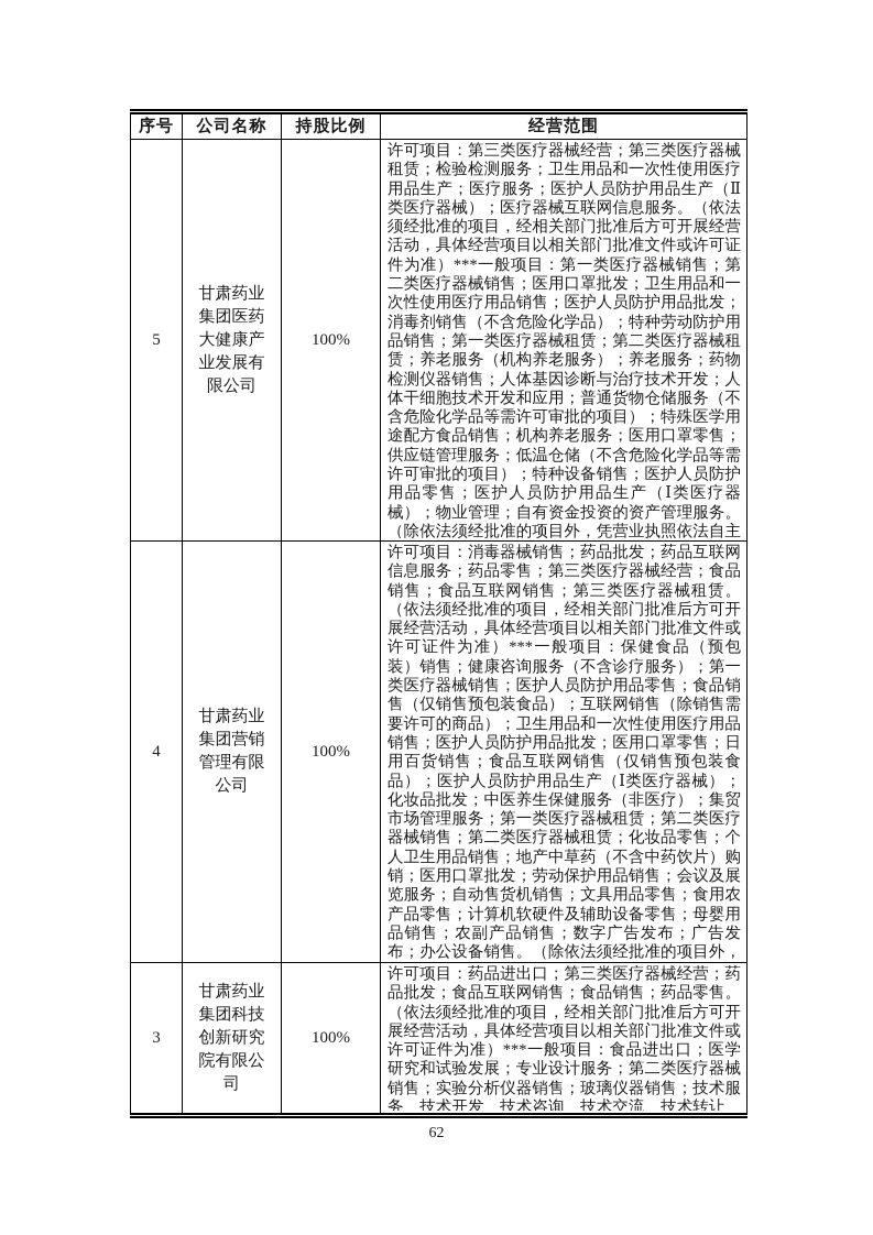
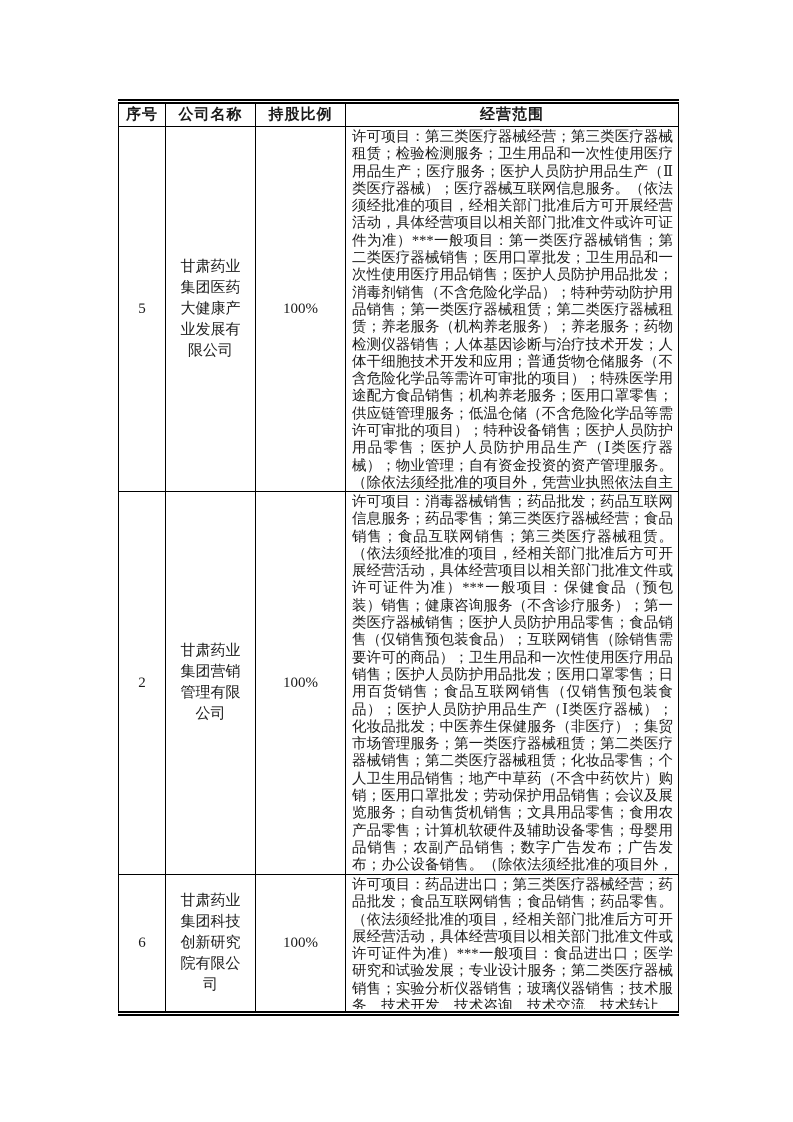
  序号	公司名称	持股比例	经营范围
  5	甘肃药业集团医药大健康产业发展有限公司	100%	许可项目：第三类医疗器械经营；第三类医疗器械租赁；检验检测服务；卫生用品和一次性使用医疗用品生产；医疗服务；医护人员防护用品生产（Ⅱ类医疗器械）；医疗器械互联网信息服务。（依法须经批准的项目，经相关部门批准后方可开展经营活动，具体经营项目以相关部门批准文件或许可证件为准）***一般项目：第一类医疗器械销售；第二类医疗器械销售；医用口罩批发；卫生用品和一次性使用医疗用品销售；医护人员防护用品批发；消毒剂销售（不含危险化学品）；特种劳动防护用品销售；第一类医疗器械租赁；第二类医疗器械租赁；养老服务（机构养老服务）；养老服务；药物检测仪器销售；人体基因诊断与治疗技术开发；人体干细胞技术开发和应用；普通货物仓储服务（不含危险化学品等需许可审批的项目）；特殊医学用途配方食品销售；机构养老服务；医用口罩零售；供应链管理服务；低温仓储（不含危险化学品等需许可审批的项目）；特种设备销售；医护人员防护用品零售；医护人员防护用品生产（Ⅰ类医疗器械）；物业管理；自有资金投资的资产管理服务。（除依法须经批准的项目外，凭营业执照依法自主
- 4	甘肃药业集团营销管理有限公司	100%	许可项目：消毒器械销售；药品批发；药品互联网信息服务；药品零售；第三类医疗器械经营；食品销售；食品互联网销售；第三类医疗器械租赁。（依法须经批准的项目，经相关部门批准后方可开展经营活动，具体经营项目以相关部门批准文件或许可证件为准）***一般项目：保健食品（预包装）销售；健康咨询服务（不含诊疗服务）；第一类医疗器械销售；医护人员防护用品零售；食品销售（仅销售预包装食品）；互联网销售（除销售需要许可的商品）；卫生用品和一次性使用医疗用品销售；医护人员防护用品批发；医用口罩零售；日用百货销售；食品互联网销售（仅销售预包装食品）；医护人员防护用品生产（Ⅰ类医疗器械）；化妆品批发；中医养生保健服务（非医疗）；集贸市场管理服务；第一类医疗器械租赁；第二类医疗器械销售；第二类医疗器械租赁；化妆品零售；个人卫生用品销售；地产中草药（不含中药饮片）购销；医用口罩批发；劳动保护用品销售；会议及展览服务；自动售货机销售；文具用品零售；食用农产品零售；计算机软硬件及辅助设备零售；母婴用品销售；农副产品销售；数字广告发布；广告发布；办公设备销售。（除依法须经批准的项目外，
+ 2	甘肃药业集团营销管理有限公司	100%	许可项目：消毒器械销售；药品批发；药品互联网信息服务；药品零售；第三类医疗器械经营；食品销售；食品互联网销售；第三类医疗器械租赁。（依法须经批准的项目，经相关部门批准后方可开展经营活动，具体经营项目以相关部门批准文件或许可证件为准）***一般项目：保健食品（预包装）销售；健康咨询服务（不含诊疗服务）；第一类医疗器械销售；医护人员防护用品零售；食品销售（仅销售预包装食品）；互联网销售（除销售需要许可的商品）；卫生用品和一次性使用医疗用品销售；医护人员防护用品批发；医用口罩零售；日用百货销售；食品互联网销售（仅销售预包装食品）；医护人员防护用品生产（Ⅰ类医疗器械）；化妆品批发；中医养生保健服务（非医疗）；集贸市场管理服务；第一类医疗器械租赁；第二类医疗器械销售；第二类医疗器械租赁；化妆品零售；个人卫生用品销售；地产中草药（不含中药饮片）购销；医用口罩批发；劳动保护用品销售；会议及展览服务；自动售货机销售；文具用品零售；食用农产品零售；计算机软硬件及辅助设备零售；母婴用品销售；农副产品销售；数字广告发布；广告发布；办公设备销售。（除依法须经批准的项目外，
- 3	甘肃药业集团科技创新研究院有限公司	100%	许可项目：药品进出口；第三类医疗器械经营；药品批发；食品互联网销售；食品销售；药品零售。（依法须经批准的项目，经相关部门批准后方可开展经营活动，具体经营项目以相关部门批准文件或许可证件为准）***一般项目：食品进出口；医学研究和试验发展；专业设计服务；第二类医疗器械销售；实验分析仪器销售；玻璃仪器销售；技术服务、技术开发、技术咨询、技术交流、技术转让、
+ 6	甘肃药业集团科技创新研究院有限公司	100%	许可项目：药品进出口；第三类医疗器械经营；药品批发；食品互联网销售；食品销售；药品零售。（依法须经批准的项目，经相关部门批准后方可开展经营活动，具体经营项目以相关部门批准文件或许可证件为准）***一般项目：食品进出口；医学研究和试验发展；专业设计服务；第二类医疗器械销售；实验分析仪器销售；玻璃仪器销售；技术服务、技术开发、技术咨询、技术交流、技术转让、
- 62
